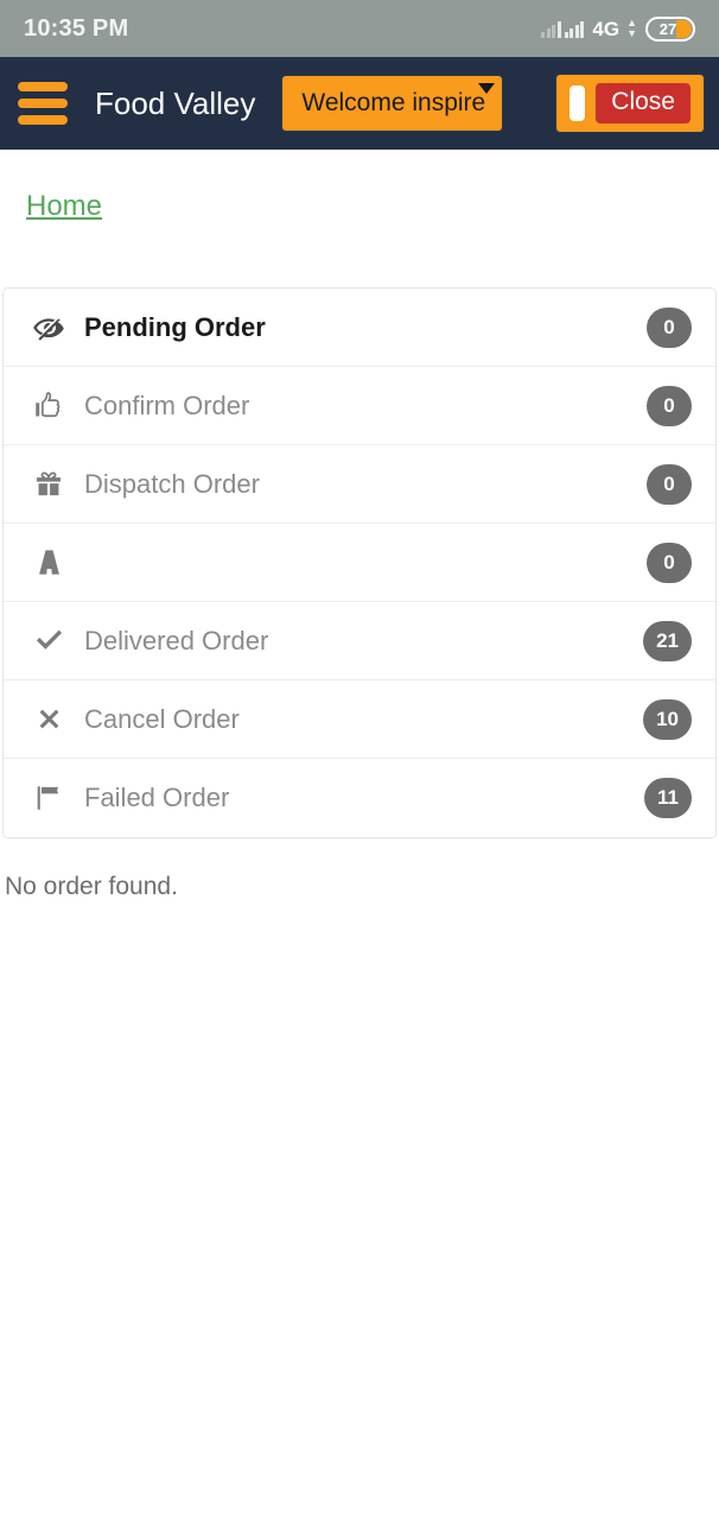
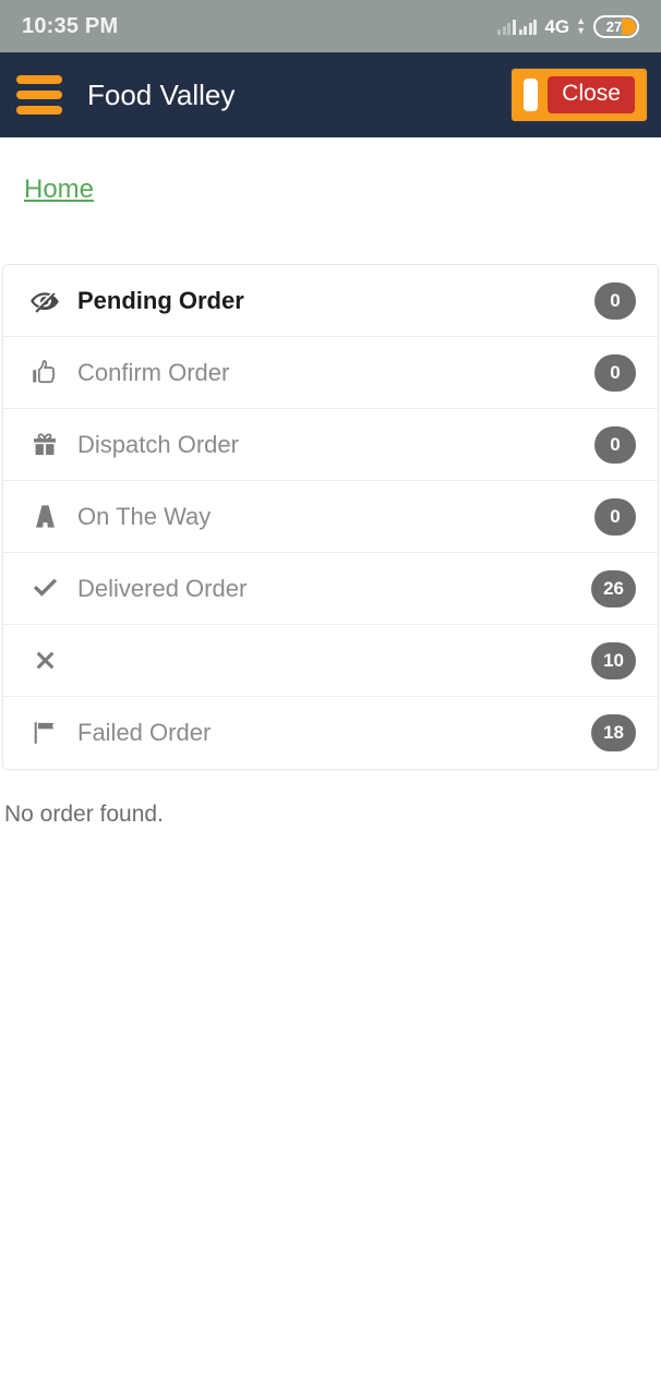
  10:35 PM
  4G
  ▲
  ▼
  27
  Food Valley
- Welcome inspire
  Close
  Home
  Pending Order
  0
  Confirm Order
  0
  Dispatch Order
  0
+ On The Way
  0
  Delivered Order
- 21
+ 26
- Cancel Order
  10
  Failed Order
- 11
+ 18
  No order found.
